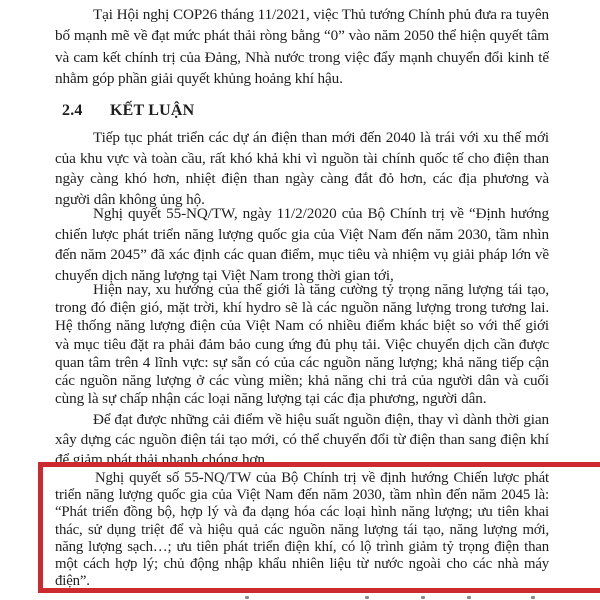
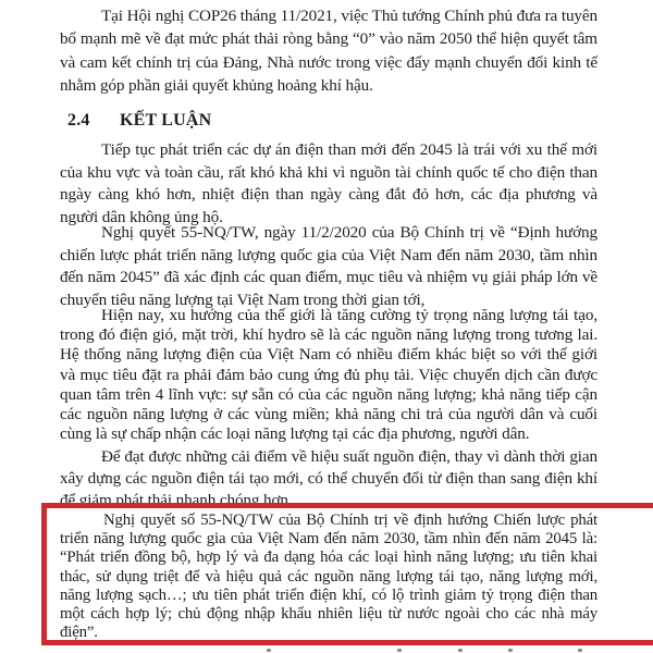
  Tại Hội nghị COP26 tháng 11/2021, việc Thủ tướng Chính phủ đưa ra tuyên bố mạnh mẽ về đạt mức phát thải ròng bằng “0” vào năm 2050 thể hiện quyết tâm và cam kết chính trị của Đảng, Nhà nước trong việc đẩy mạnh chuyển đổi kinh tế nhằm góp phần giải quyết khủng hoảng khí hậu.
  2.4 KẾT LUẬN
- Tiếp tục phát triển các dự án điện than mới đến 2040 là trái với xu thế mới của khu vực và toàn cầu, rất khó khả khi vì nguồn tài chính quốc tế cho điện than ngày càng khó hơn, nhiệt điện than ngày càng đắt đỏ hơn, các địa phương và người dân không ủng hộ.
+ Tiếp tục phát triển các dự án điện than mới đến 2045 là trái với xu thế mới của khu vực và toàn cầu, rất khó khả khi vì nguồn tài chính quốc tế cho điện than ngày càng khó hơn, nhiệt điện than ngày càng đắt đỏ hơn, các địa phương và người dân không ủng hộ.
- Nghị quyết 55-NQ/TW, ngày 11/2/2020 của Bộ Chính trị về “Định hướng chiến lược phát triển năng lượng quốc gia của Việt Nam đến năm 2030, tầm nhìn đến năm 2045” đã xác định các quan điểm, mục tiêu và nhiệm vụ giải pháp lớn về chuyển dịch năng lượng tại Việt Nam trong thời gian tới,
+ Nghị quyết 55-NQ/TW, ngày 11/2/2020 của Bộ Chính trị về “Định hướng chiến lược phát triển năng lượng quốc gia của Việt Nam đến năm 2030, tầm nhìn đến năm 2045” đã xác định các quan điểm, mục tiêu và nhiệm vụ giải pháp lớn về chuyển tiêu năng lượng tại Việt Nam trong thời gian tới,
  Hiện nay, xu hướng của thế giới là tăng cường tỷ trọng năng lượng tái tạo, trong đó điện gió, mặt trời, khí hydro sẽ là các nguồn năng lượng trong tương lai. Hệ thống năng lượng điện của Việt Nam có nhiều điểm khác biệt so với thế giới và mục tiêu đặt ra phải đảm bảo cung ứng đủ phụ tải. Việc chuyển dịch cần được quan tâm trên 4 lĩnh vực: sự sẵn có của các nguồn năng lượng; khả năng tiếp cận các nguồn năng lượng ở các vùng miền; khả năng chi trả của người dân và cuối cùng là sự chấp nhận các loại năng lượng tại các địa phương, người dân.
  Để đạt được những cải điểm về hiệu suất nguồn điện, thay vì dành thời gian xây dựng các nguồn điện tái tạo mới, có thể chuyển đổi từ điện than sang điện khí để giảm phát thải nhanh chóng hơn
  Nghị quyết số 55-NQ/TW của Bộ Chính trị về định hướng Chiến lược phát triển năng lượng quốc gia của Việt Nam đến năm 2030, tầm nhìn đến năm 2045 là: “Phát triển đồng bộ, hợp lý và đa dạng hóa các loại hình năng lượng; ưu tiên khai thác, sử dụng triệt để và hiệu quả các nguồn năng lượng tái tạo, năng lượng mới, năng lượng sạch…; ưu tiên phát triển điện khí, có lộ trình giảm tỷ trọng điện than một cách hợp lý; chủ động nhập khẩu nhiên liệu từ nước ngoài cho các nhà máy điện”.
